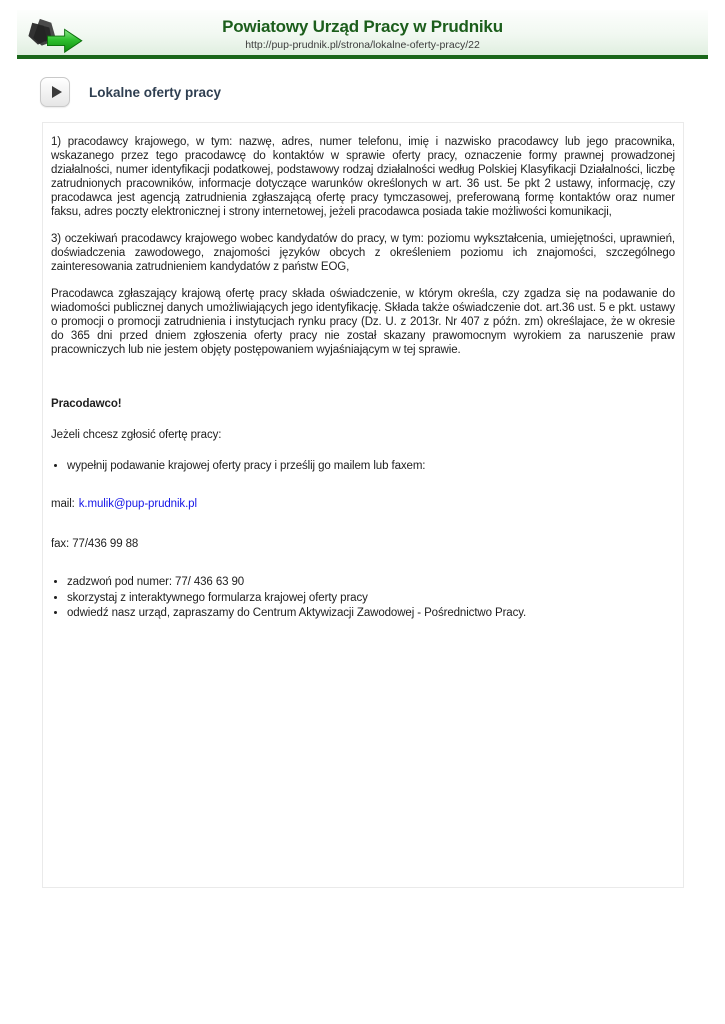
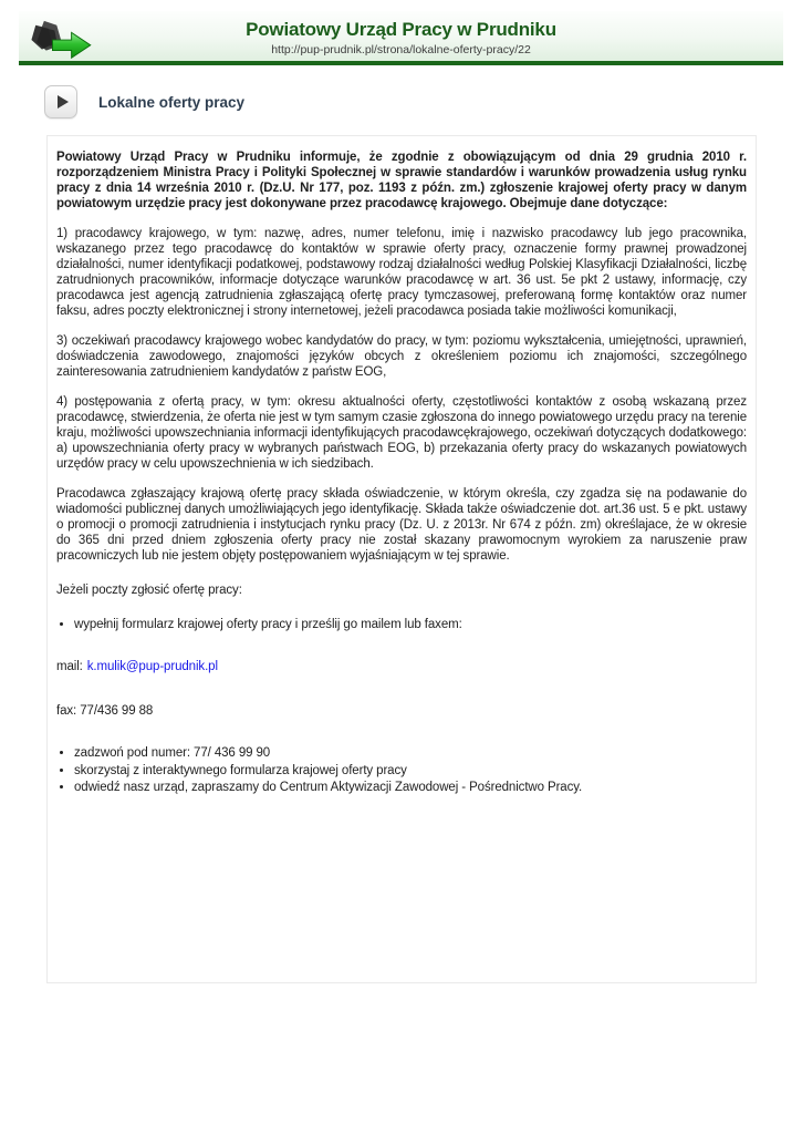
  Powiatowy Urząd Pracy w Prudniku
  http://pup-prudnik.pl/strona/lokalne-oferty-pracy/22
  Lokalne oferty pracy
+ Powiatowy Urząd Pracy w Prudniku informuje, że zgodnie z obowiązującym od dnia 29 grudnia 2010 r. rozporządzeniem Ministra Pracy i Polityki Społecznej w sprawie standardów i warunków prowadzenia usług rynku pracy z dnia 14 września 2010 r. (Dz.U. Nr 177, poz. 1193 z późn. zm.) zgłoszenie krajowej oferty pracy w danym powiatowym urzędzie pracy jest dokonywane przez pracodawcę krajowego. Obejmuje dane dotyczące:
- 1) pracodawcy krajowego, w tym: nazwę, adres, numer telefonu, imię i nazwisko pracodawcy lub jego pracownika, wskazanego przez tego pracodawcę do kontaktów w sprawie oferty pracy, oznaczenie formy prawnej prowadzonej działalności, numer identyfikacji podatkowej, podstawowy rodzaj działalności według Polskiej Klasyfikacji Działalności, liczbę zatrudnionych pracowników, informacje dotyczące warunków określonych w art. 36 ust. 5e pkt 2 ustawy, informację, czy pracodawca jest agencją zatrudnienia zgłaszającą ofertę pracy tymczasowej, preferowaną formę kontaktów oraz numer faksu, adres poczty elektronicznej i strony internetowej, jeżeli pracodawca posiada takie możliwości komunikacji,
+ 1) pracodawcy krajowego, w tym: nazwę, adres, numer telefonu, imię i nazwisko pracodawcy lub jego pracownika, wskazanego przez tego pracodawcę do kontaktów w sprawie oferty pracy, oznaczenie formy prawnej prowadzonej działalności, numer identyfikacji podatkowej, podstawowy rodzaj działalności według Polskiej Klasyfikacji Działalności, liczbę zatrudnionych pracowników, informacje dotyczące warunków pracodawcę w art. 36 ust. 5e pkt 2 ustawy, informację, czy pracodawca jest agencją zatrudnienia zgłaszającą ofertę pracy tymczasowej, preferowaną formę kontaktów oraz numer faksu, adres poczty elektronicznej i strony internetowej, jeżeli pracodawca posiada takie możliwości komunikacji,
  3) oczekiwań pracodawcy krajowego wobec kandydatów do pracy, w tym: poziomu wykształcenia, umiejętności, uprawnień, doświadczenia zawodowego, znajomości języków obcych z określeniem poziomu ich znajomości, szczególnego zainteresowania zatrudnieniem kandydatów z państw EOG,
+ 4) postępowania z ofertą pracy, w tym: okresu aktualności oferty, częstotliwości kontaktów z osobą wskazaną przez pracodawcę, stwierdzenia, że oferta nie jest w tym samym czasie zgłoszona do innego powiatowego urzędu pracy na terenie kraju, możliwości upowszechniania informacji identyfikujących pracodawcękrajowego, oczekiwań dotyczących dodatkowego: a) upowszechniania oferty pracy w wybranych państwach EOG, b) przekazania oferty pracy do wskazanych powiatowych urzędów pracy w celu upowszechnienia w ich siedzibach.
- Pracodawca zgłaszający krajową ofertę pracy składa oświadczenie, w którym określa, czy zgadza się na podawanie do wiadomości publicznej danych umożliwiających jego identyfikację. Składa także oświadczenie dot. art.36 ust. 5 e pkt. ustawy o promocji o promocji zatrudnienia i instytucjach rynku pracy (Dz. U. z 2013r. Nr 407 z późn. zm) określajace, że w okresie do 365 dni przed dniem zgłoszenia oferty pracy nie został skazany prawomocnym wyrokiem za naruszenie praw pracowniczych lub nie jestem objęty postępowaniem wyjaśniającym w tej sprawie.
+ Pracodawca zgłaszający krajową ofertę pracy składa oświadczenie, w którym określa, czy zgadza się na podawanie do wiadomości publicznej danych umożliwiających jego identyfikację. Składa także oświadczenie dot. art.36 ust. 5 e pkt. ustawy o promocji o promocji zatrudnienia i instytucjach rynku pracy (Dz. U. z 2013r. Nr 674 z późn. zm) określajace, że w okresie do 365 dni przed dniem zgłoszenia oferty pracy nie został skazany prawomocnym wyrokiem za naruszenie praw pracowniczych lub nie jestem objęty postępowaniem wyjaśniającym w tej sprawie.
- Pracodawco!
- Jeżeli chcesz zgłosić ofertę pracy:
+ Jeżeli poczty zgłosić ofertę pracy:
- wypełnij podawanie krajowej oferty pracy i prześlij go mailem lub faxem:
+ wypełnij formularz krajowej oferty pracy i prześlij go mailem lub faxem:
  mail: k.mulik@pup-prudnik.pl
  fax: 77/436 99 88
- zadzwoń pod numer: 77/ 436 63 90
+ zadzwoń pod numer: 77/ 436 99 90
  skorzystaj z interaktywnego formularza krajowej oferty pracy
  odwiedź nasz urząd, zapraszamy do Centrum Aktywizacji Zawodowej - Pośrednictwo Pracy.
